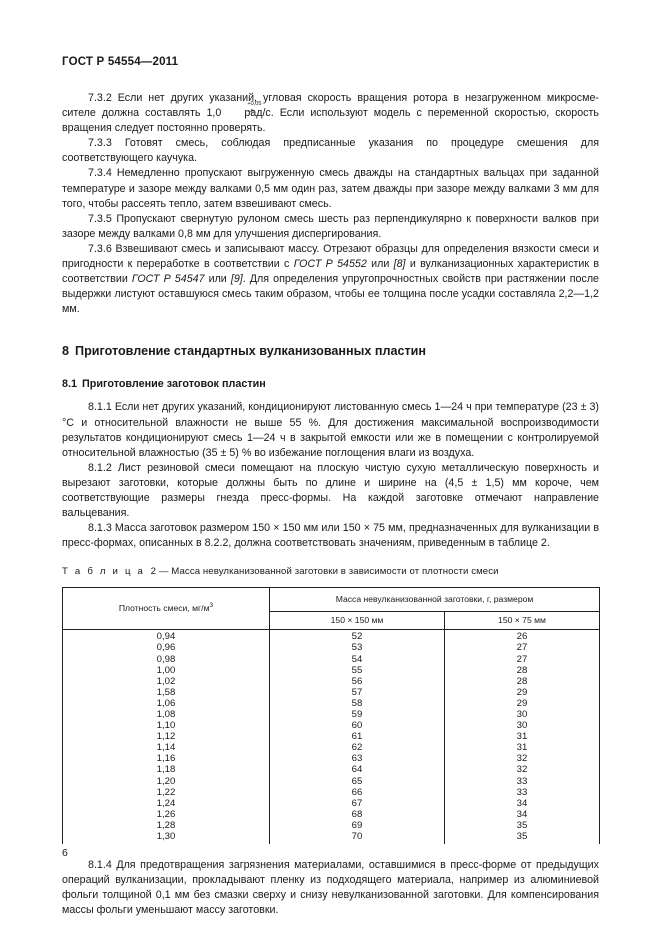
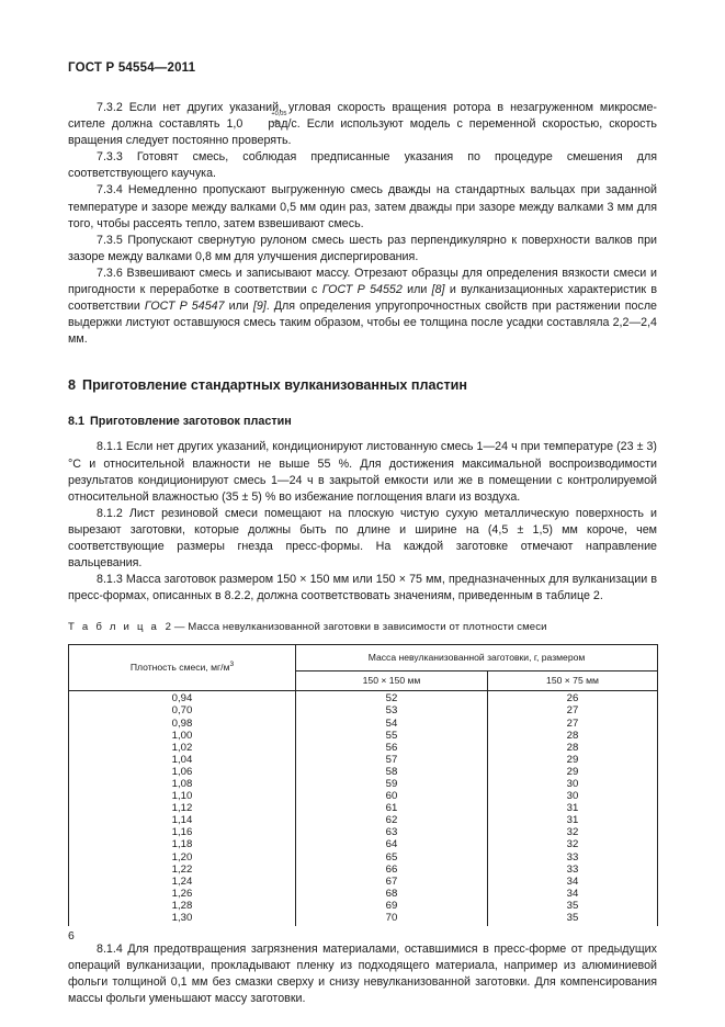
  ГОСТ Р 54554—2011
  7.3.2 Если нет других указаний, угловая скорость вращения ротора в незагруженном микросме-сителе должна составлять 1,0
  рад/с. Если используют модель с переменной скоростью, скорость вращения следует постоянно проверять.
  7.3.3 Готовят смесь, соблюдая предписанные указания по процедуре смешения для соответствующего каучука.
  7.3.4 Немедленно пропускают выгруженную смесь дважды на стандартных вальцах при заданной температуре и зазоре между валками 0,5 мм один раз, затем дважды при зазоре между валками 3 мм для того, чтобы рассеять тепло, затем взвешивают смесь.
  7.3.5 Пропускают свернутую рулоном смесь шесть раз перпендикулярно к поверхности валков при зазоре между валками 0,8 мм для улучшения диспергирования.
- 7.3.6 Взвешивают смесь и записывают массу. Отрезают образцы для определения вязкости смеси и пригодности к переработке в соответствии с ГОСТ Р 54552 или [8] и вулканизационных характеристик в соответствии ГОСТ Р 54547 или [9]. Для определения упругопрочностных свойств при растяжении после выдержки листуют оставшуюся смесь таким образом, чтобы ее толщина после усадки составляла 2,2—1,2 мм.
+ 7.3.6 Взвешивают смесь и записывают массу. Отрезают образцы для определения вязкости смеси и пригодности к переработке в соответствии с ГОСТ Р 54552 или [8] и вулканизационных характеристик в соответствии ГОСТ Р 54547 или [9]. Для определения упругопрочностных свойств при растяжении после выдержки листуют оставшуюся смесь таким образом, чтобы ее толщина после усадки составляла 2,2—2,4 мм.
  8 Приготовление стандартных вулканизованных пластин
  8.1 Приготовление заготовок пластин
  8.1.1 Если нет других указаний, кондиционируют листованную смесь 1—24 ч при температуре (23 ± 3) °С и относительной влажности не выше 55 %. Для достижения максимальной воспроизводимости результатов кондиционируют смесь 1—24 ч в закрытой емкости или же в помещении с контролируемой относительной влажностью (35 ± 5) % во избежание поглощения влаги из воздуха.
  8.1.2 Лист резиновой смеси помещают на плоскую чистую сухую металлическую поверхность и вырезают заготовки, которые должны быть по длине и ширине на (4,5 ± 1,5) мм короче, чем соответствующие размеры гнезда пресс-формы. На каждой заготовке отмечают направление вальцевания.
  8.1.3 Масса заготовок размером 150 × 150 мм или 150 × 75 мм, предназначенных для вулканизации в пресс-формах, описанных в 8.2.2, должна соответствовать значениям, приведенным в таблице 2.
  Т а б л и ц а 2 — Масса невулканизованной заготовки в зависимости от плотности смеси
  Плотность смеси, мг/м	Масса невулканизованной заготовки, г, размером
  150 × 150 мм	150 × 75 мм
  0,94	52	26
- 0,96	53	27
+ 0,70	53	27
  0,98	54	27
  1,00	55	28
  1,02	56	28
- 1,58	57	29
+ 1,04	57	29
  1,06	58	29
  1,08	59	30
  1,10	60	30
  1,12	61	31
  1,14	62	31
  1,16	63	32
  1,18	64	32
  1,20	65	33
  1,22	66	33
  1,24	67	34
  1,26	68	34
  1,28	69	35
  1,30	70	35
  8.1.4 Для предотвращения загрязнения материалами, оставшимися в пресс-форме от предыдущих операций вулканизации, прокладывают пленку из подходящего материала, например из алюминиевой фольги толщиной 0,1 мм без смазки сверху и снизу невулканизованной заготовки. Для компенсирования массы фольги уменьшают массу заготовки.
  6
